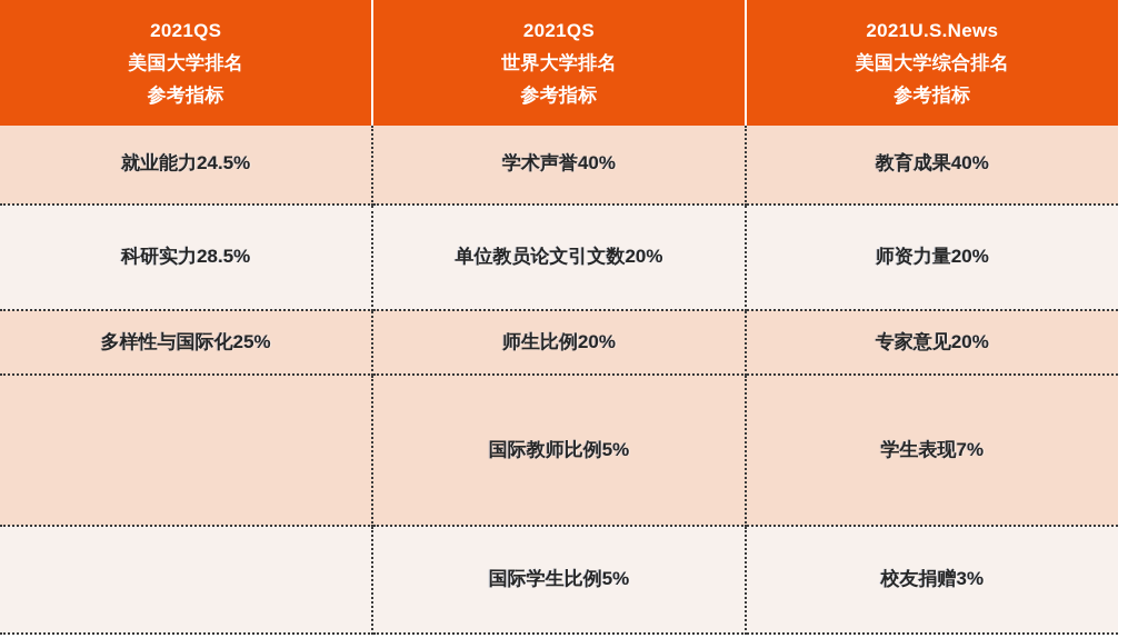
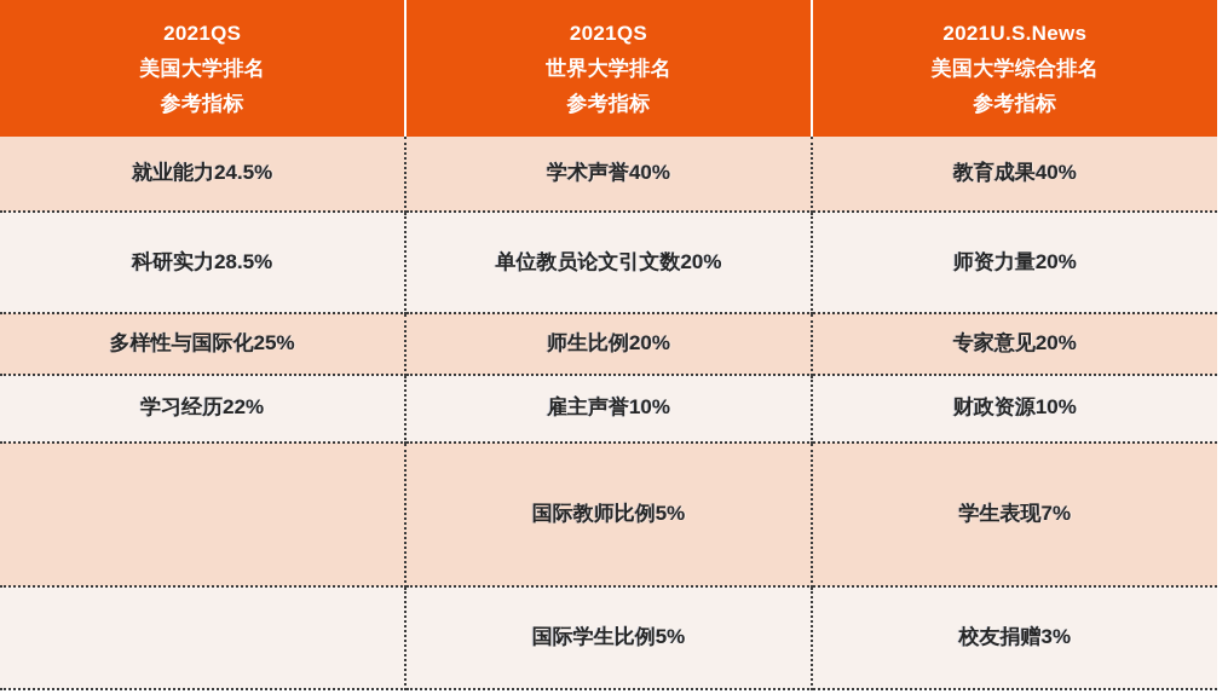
  2021QS 美国大学排名 参考指标	2021QS 世界大学排名 参考指标	2021U.S.News 美国大学综合排名 参考指标
  就业能力24.5%	学术声誉40%	教育成果40%
  科研实力28.5%	单位教员论文引文数20%	师资力量20%
  多样性与国际化25%	师生比例20%	专家意见20%
+ 学习经历22%	雇主声誉10%	财政资源10%
  	国际教师比例5%	学生表现7%
  	国际学生比例5%	校友捐赠3%
